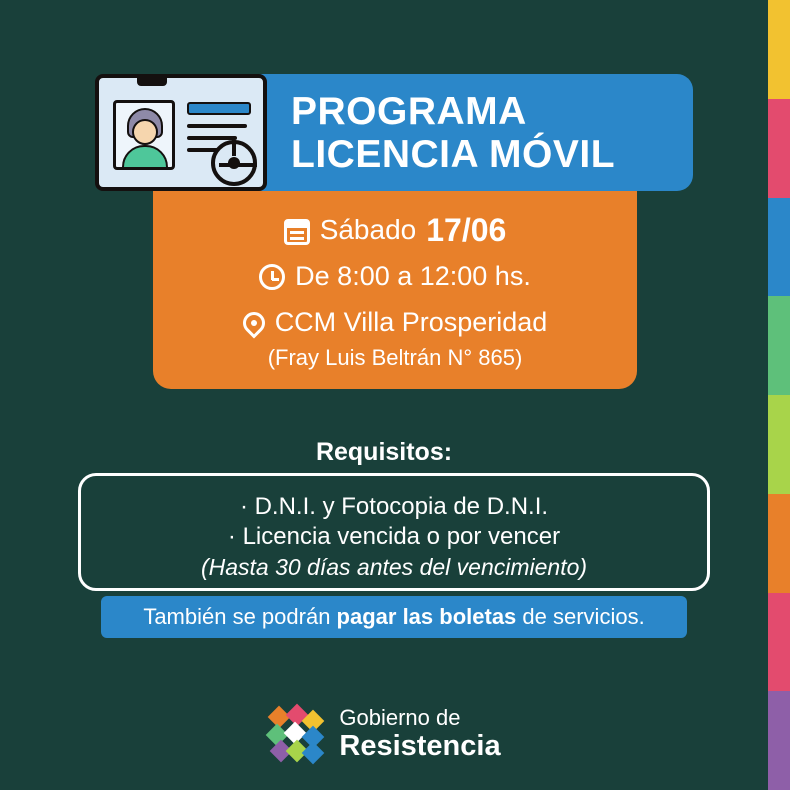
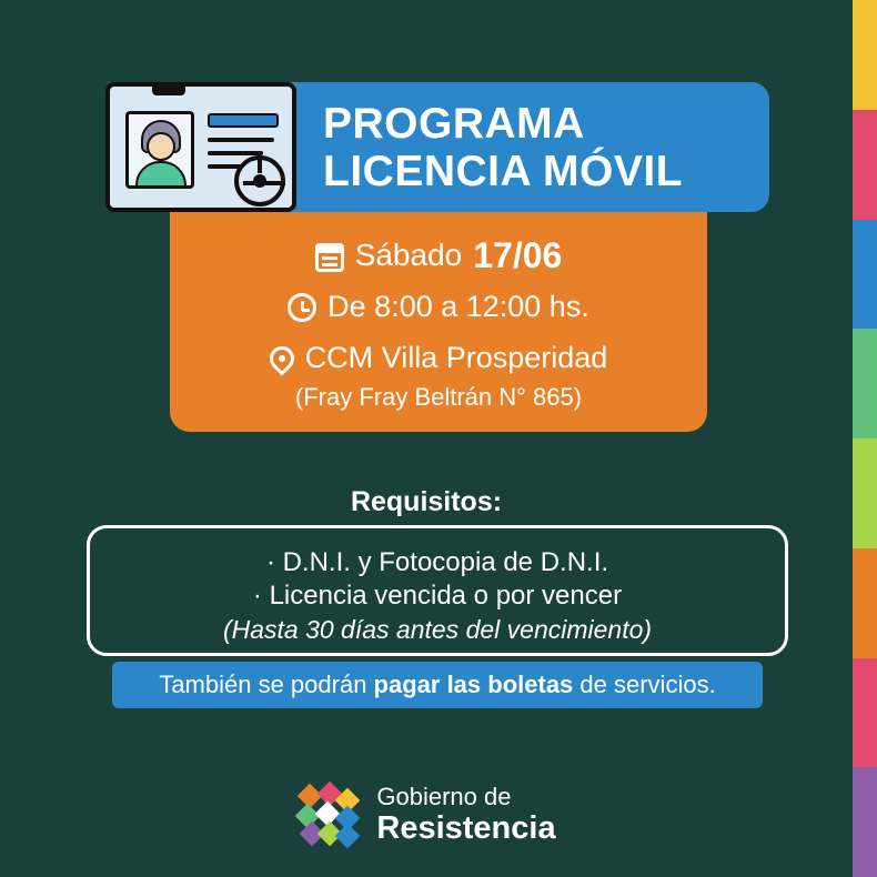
  PROGRAMA
  LICENCIA MÓVIL
  Sábado
  17/06
  De 8:00 a 12:00 hs.
  CCM Villa Prosperidad
- (Fray Luis Beltrán N° 865)
+ (Fray Fray Beltrán N° 865)
  Requisitos:
  · D.N.I. y Fotocopia de D.N.I.
  · Licencia vencida o por vencer
  (Hasta 30 días antes del vencimiento)
  También se podrán
  pagar las boletas
  de servicios.
  Gobierno de
  Resistencia
